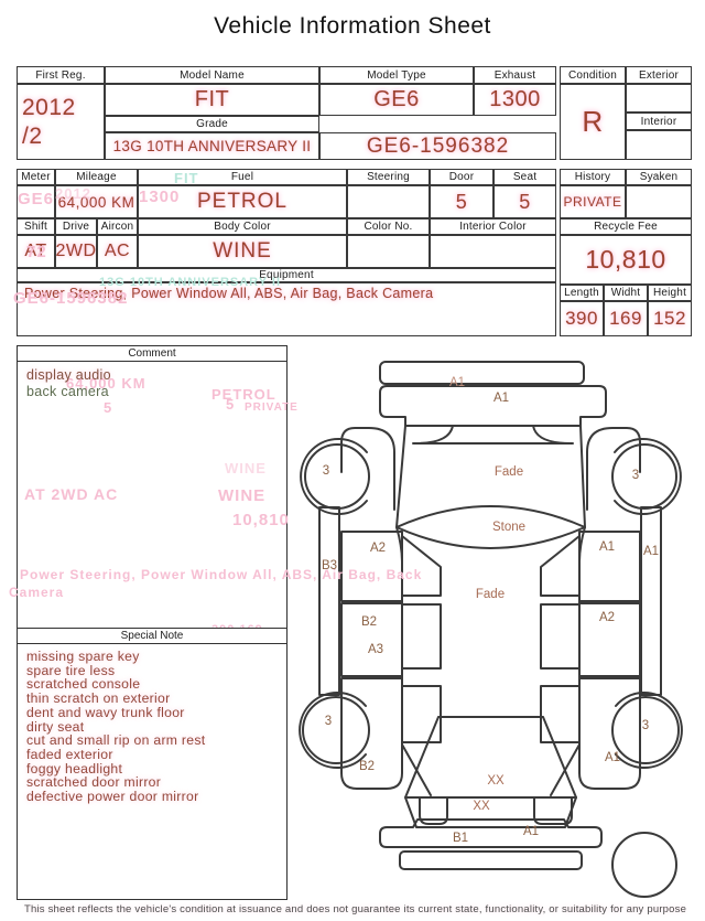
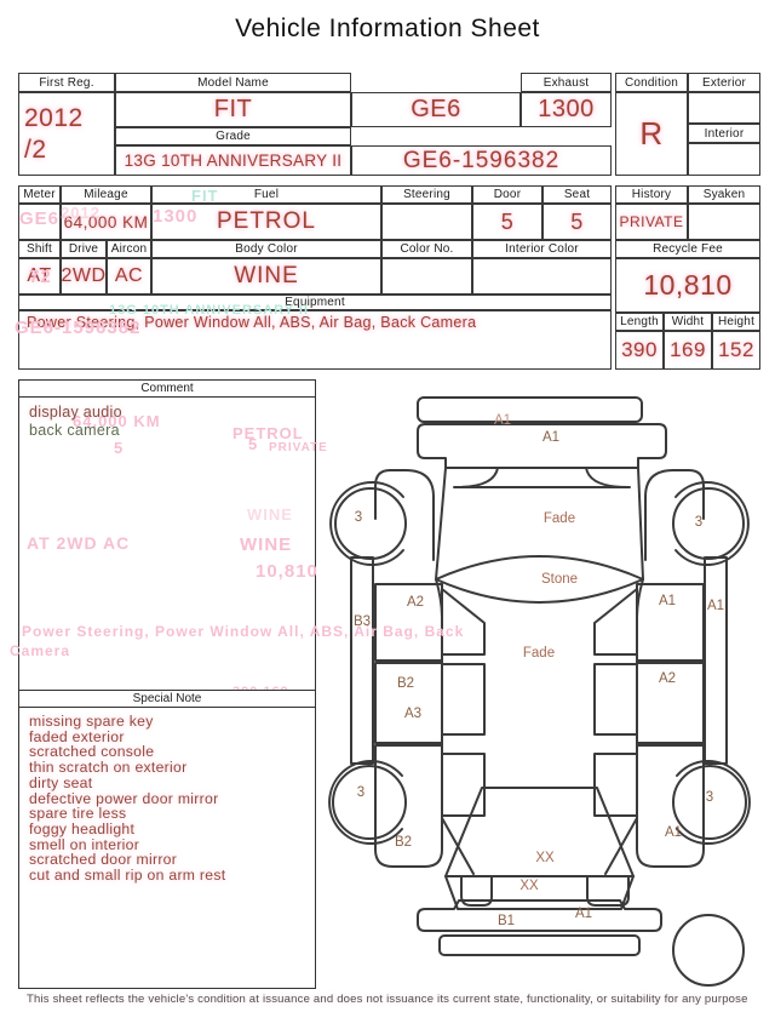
  Vehicle Information Sheet
  GE6
  2012
  FIT
  1300
  72
  13G 10TH ANNIVERSARY II
  GE6-1596382
  64,000 KM
  PETROL
  5
  5
  PRIVATE
  AT 2WD AC
  WINE
  10,810
  Power Steering, Power Window All, ABS, Air Bag, Back
  Camera
  WINE
  First Reg.
  Model Name
- Model Type
  Exhaust
  2012
  /2
  FIT
  GE6
  1300
  Grade
  13G 10TH ANNIVERSARY II
  GE6-1596382
  Condition
  Exterior
  R
  Interior
  Meter
  Mileage
  Fuel
  Steering
  Door
  Seat
  64,000 KM
  PETROL
  5
  5
  Shift
  Drive
  Aircon
  Body Color
  Color No.
  Interior Color
  AT
  2WD
  AC
  WINE
  Equipment
  Power Steering, Power Window All, ABS, Air Bag, Back Camera
  History
  Syaken
  PRIVATE
  Recycle Fee
  10,810
  Length
  Widht
  Height
  390
  169
  152
  Comment
  display audio
  back camera
  Special Note
  missing spare key
- spare tire less
+ faded exterior
  scratched console
  thin scratch on exterior
- dent and wavy trunk floor
  dirty seat
- cut and small rip on arm rest
+ defective power door mirror
- faded exterior
+ spare tire less
  foggy headlight
+ smell on interior
  scratched door mirror
- defective power door mirror
+ cut and small rip on arm rest
  A1
  A1
  Fade
  Stone
  Fade
  3
  3
  3
  3
  B3
  A2
  B2
  A3
  B2
  A1
  A1
  A2
  A1
  XX
  XX
  B1
  A1
- This sheet reflects the vehicle's condition at issuance and does not guarantee its current state, functionality, or suitability for any purpose
+ This sheet reflects the vehicle's condition at issuance and does not issuance its current state, functionality, or suitability for any purpose
